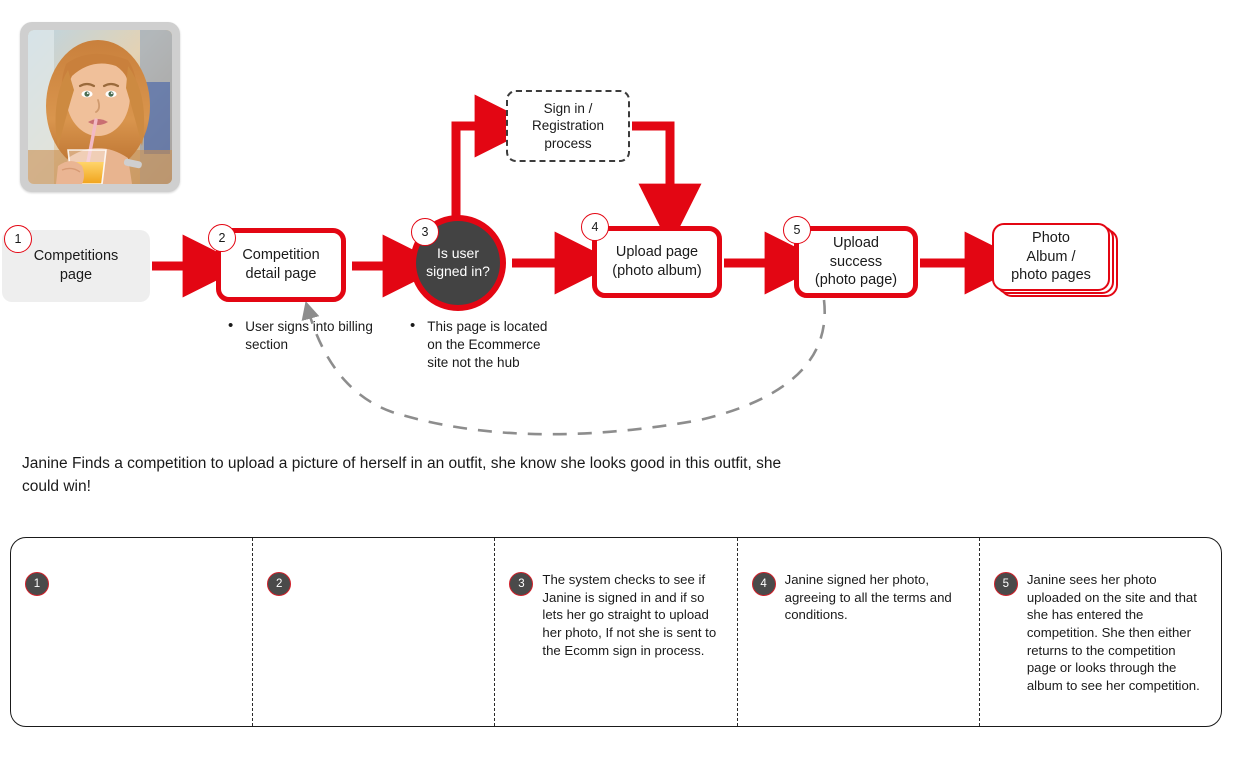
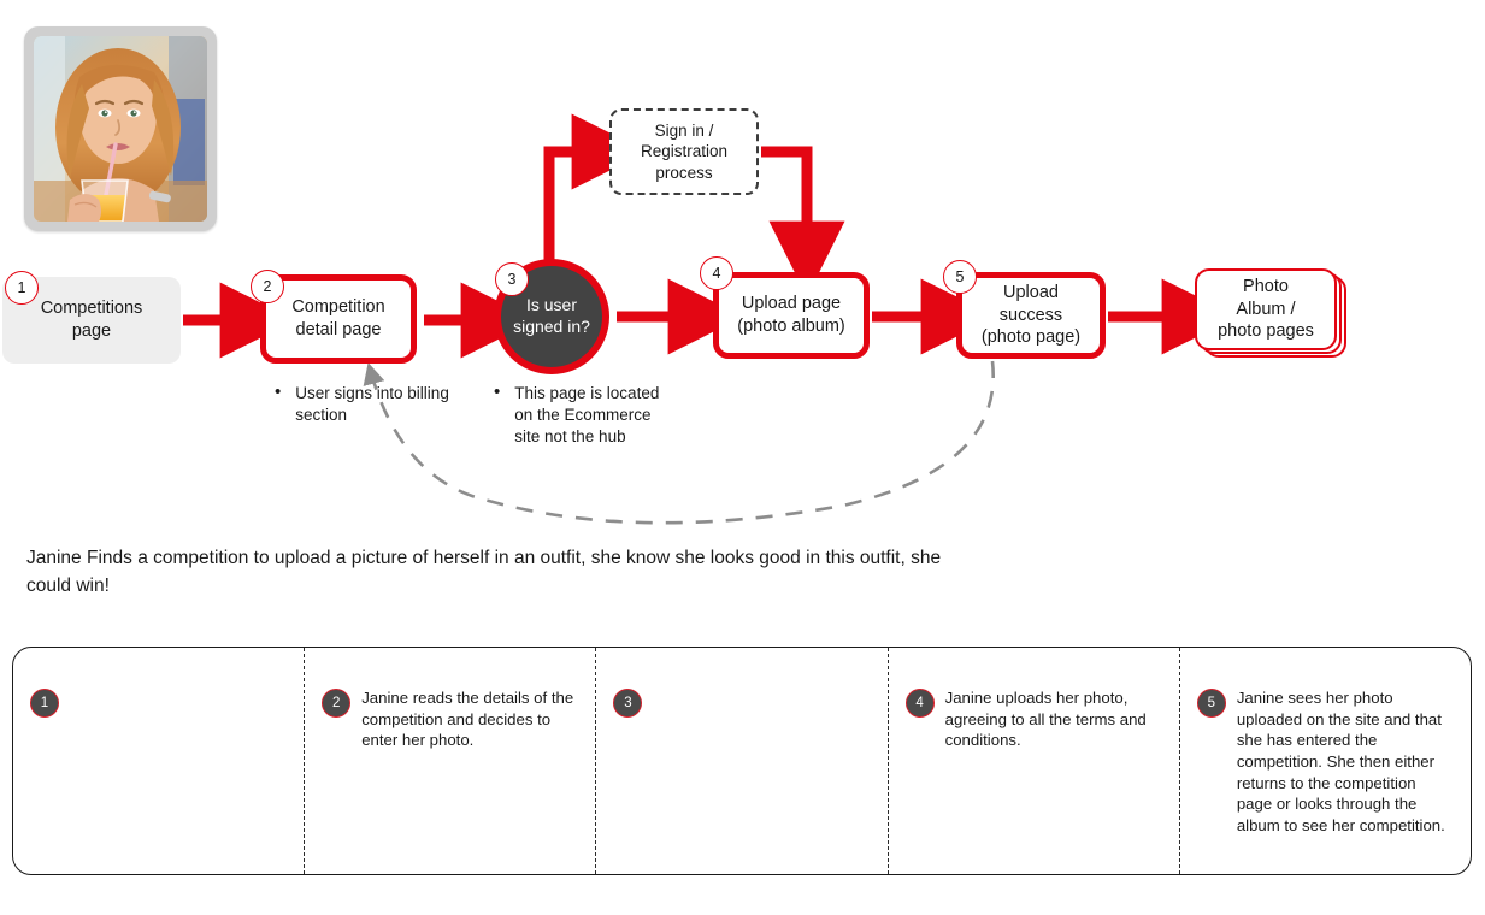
  Competitions
  page
  1
  Competition
  detail page
  2
  Is user
  signed in?
  3
  Upload page
  (photo album)
  4
  Upload
  success
  (photo page)
  5
  Photo
  Album /
  photo pages
  Sign in /
  Registration
  process
  •
  User signs into billing
  section
  •
  This page is located
  on the Ecommerce
  site not the hub
  Janine Finds a competition to upload a picture of herself in an outfit, she know she looks good in this outfit, she could win!
  1
  2
+ Janine reads the details of the competition and decides to enter her photo.
  3
- The system checks to see if Janine is signed in and if so lets her go straight to upload her photo, If not she is sent to the Ecomm sign in process.
  4
- Janine signed her photo, agreeing to all the terms and conditions.
+ Janine uploads her photo, agreeing to all the terms and conditions.
  5
  Janine sees her photo uploaded on the site and that she has entered the competition. She then either returns to the competition page or looks through the album to see her competition.
